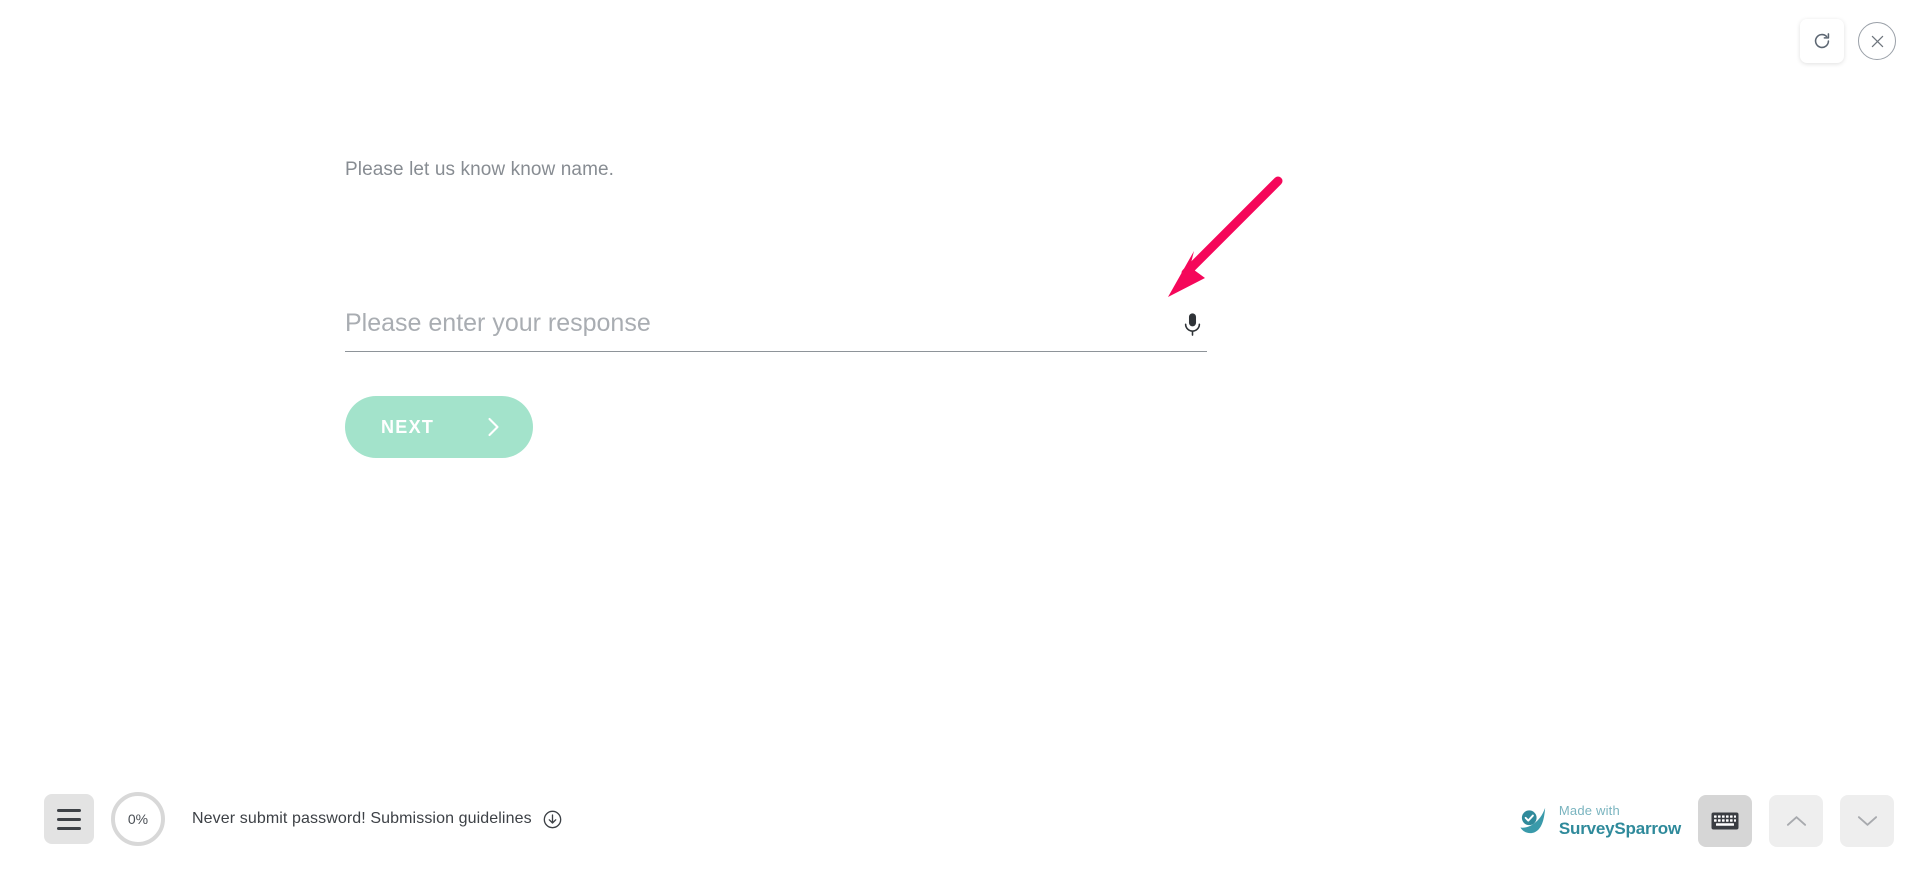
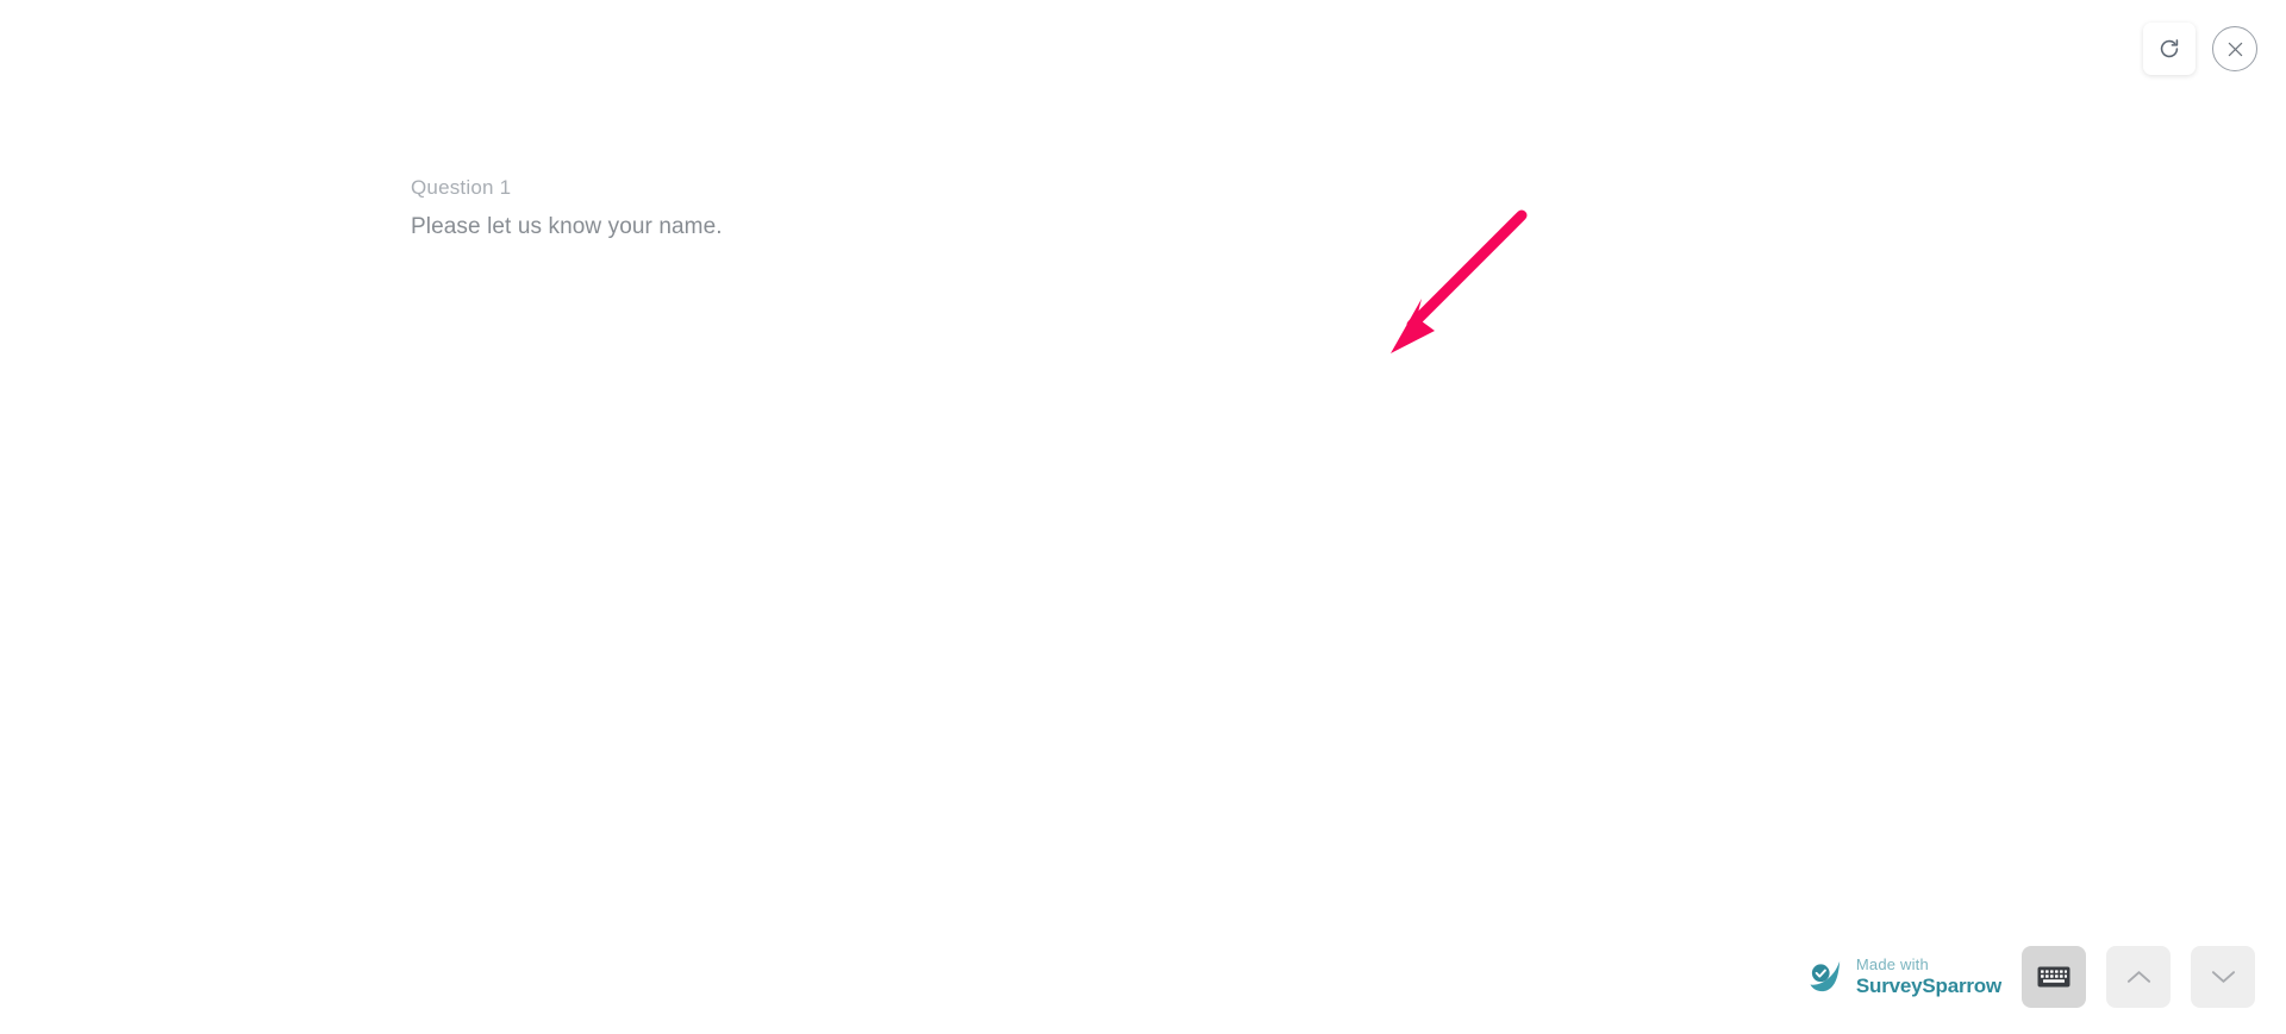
+ Question 1
- Please let us know know name.
+ Please let us know your name.
- Please enter your response
- NEXT
- 0%
- Never submit password! Submission guidelines
  Made with
  SurveySparrow
